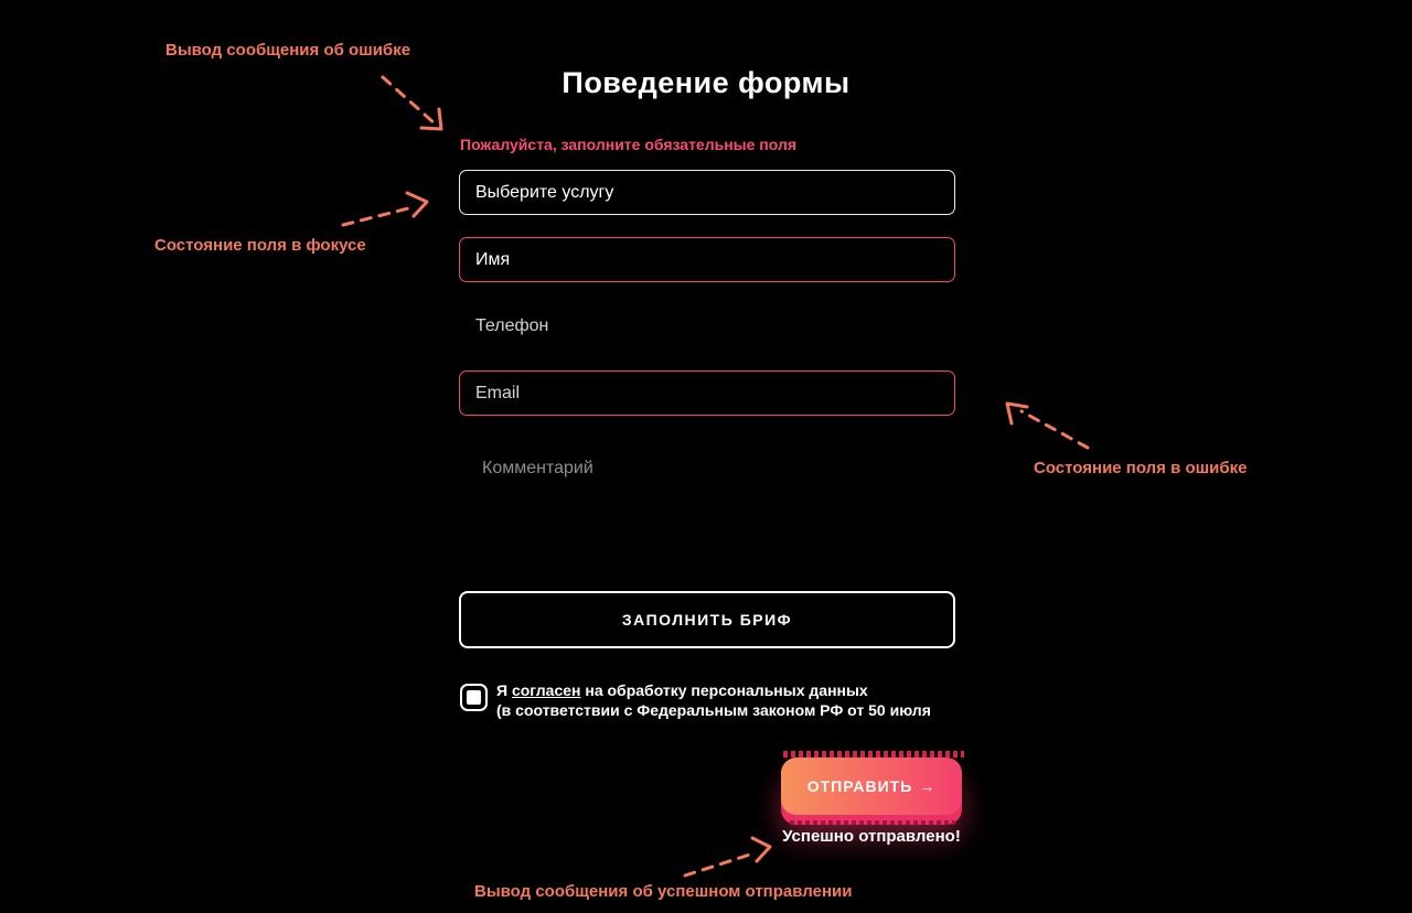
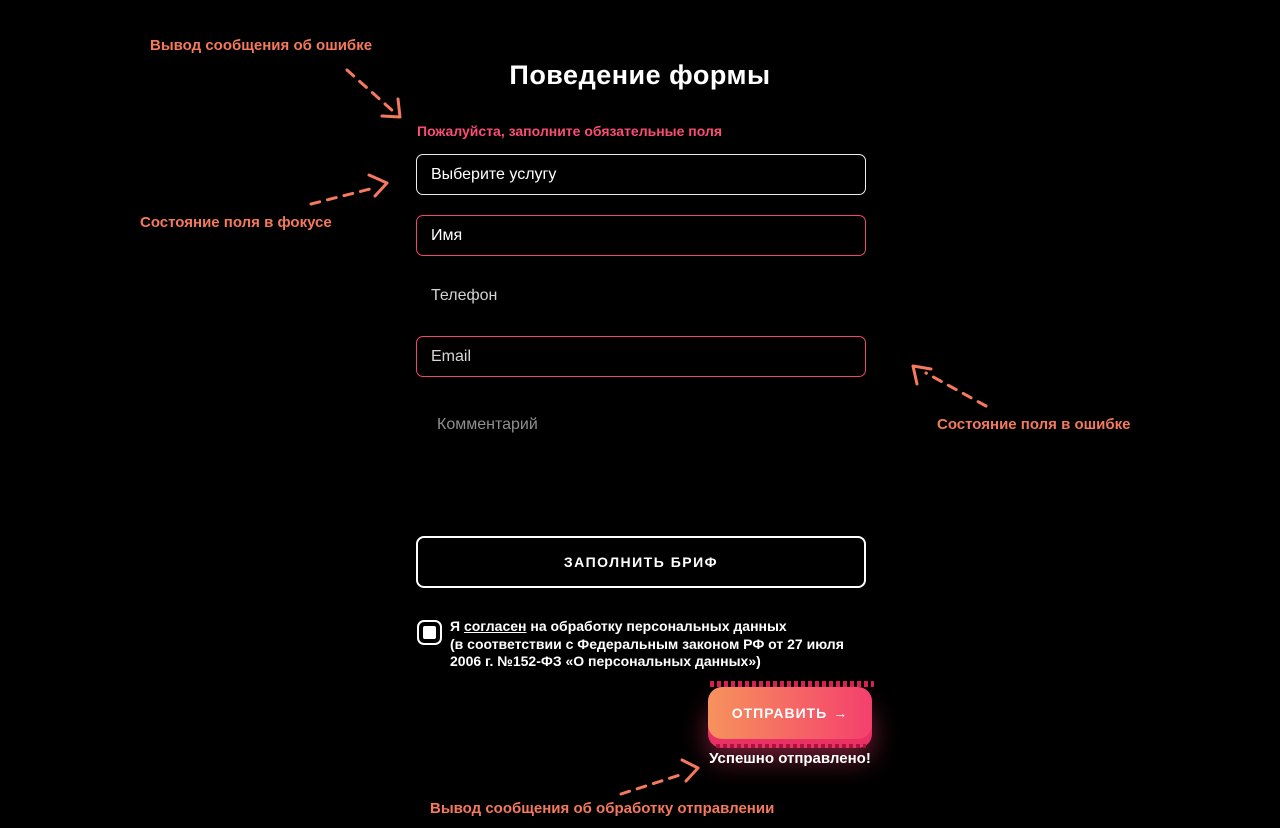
  Поведение формы
  Вывод сообщения об ошибке
  Состояние поля в фокусе
  Состояние поля в ошибке
- Вывод сообщения об успешном отправлении
+ Вывод сообщения об обработку отправлении
  Пожалуйста, заполните обязательные поля
  Выберите услугу
  Имя
  Телефон
  Email
  Комментарий
  ЗАПОЛНИТЬ БРИФ
  Я согласен на обработку персональных данных
- (в соответствии с Федеральным законом РФ от 50 июля
+ (в соответствии с Федеральным законом РФ от 27 июля
+ 2006 г. №152-ФЗ «О персональных данных»)
  ОТПРАВИТЬ
  →
  Успешно отправлено!
